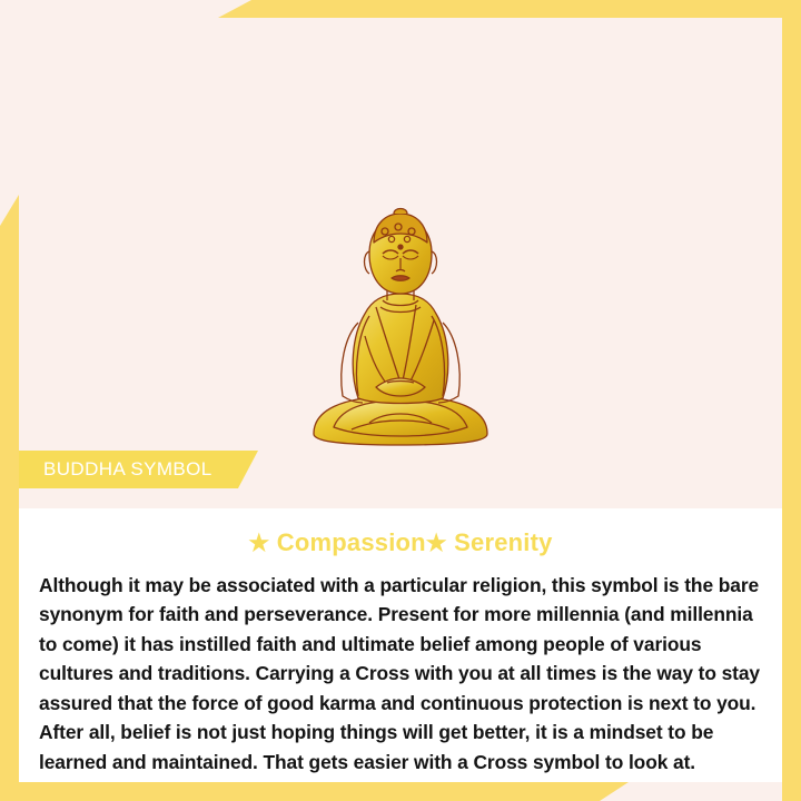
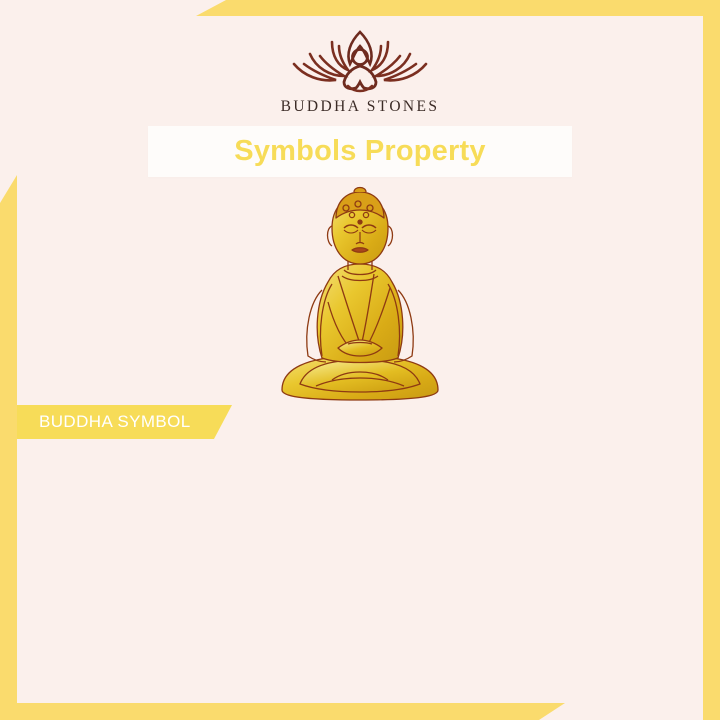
+ BUDDHA STONES
+ Symbols Property
  BUDDHA SYMBOL
- ★ Compassion★ Serenity
- Although it may be associated with a particular religion, this symbol is the bare synonym for faith and perseverance. Present for more millennia (and millennia to come) it has instilled faith and ultimate belief among people of various cultures and traditions. Carrying a Cross with you at all times is the way to stay assured that the force of good karma and continuous protection is next to you. After all, belief is not just hoping things will get better, it is a mindset to be learned and maintained. That gets easier with a Cross symbol to look at.
